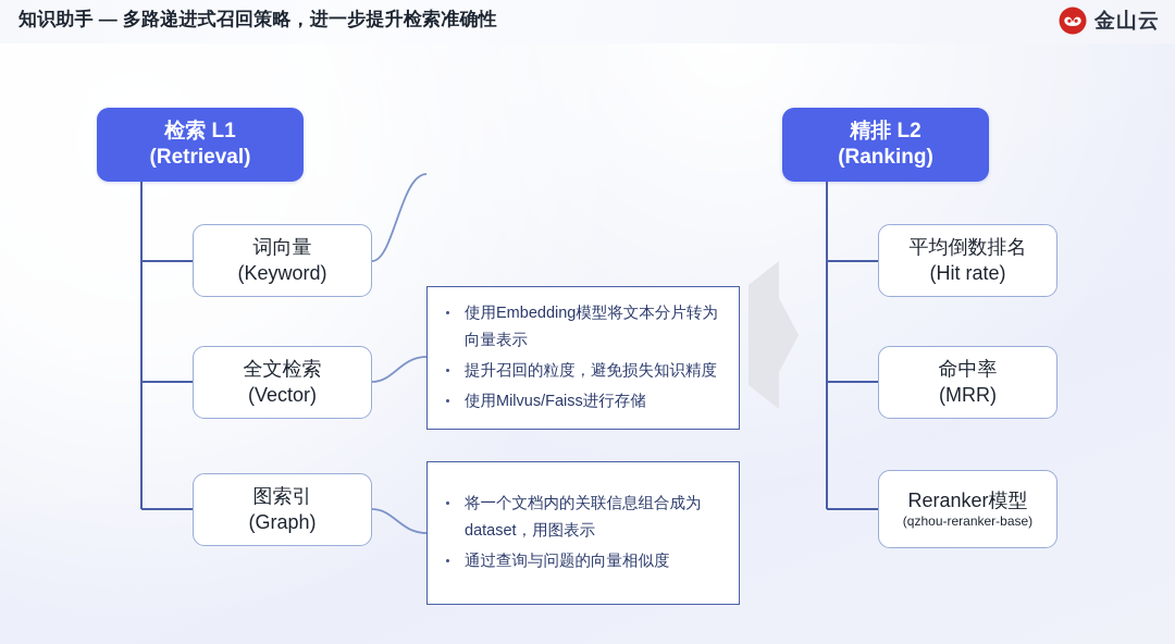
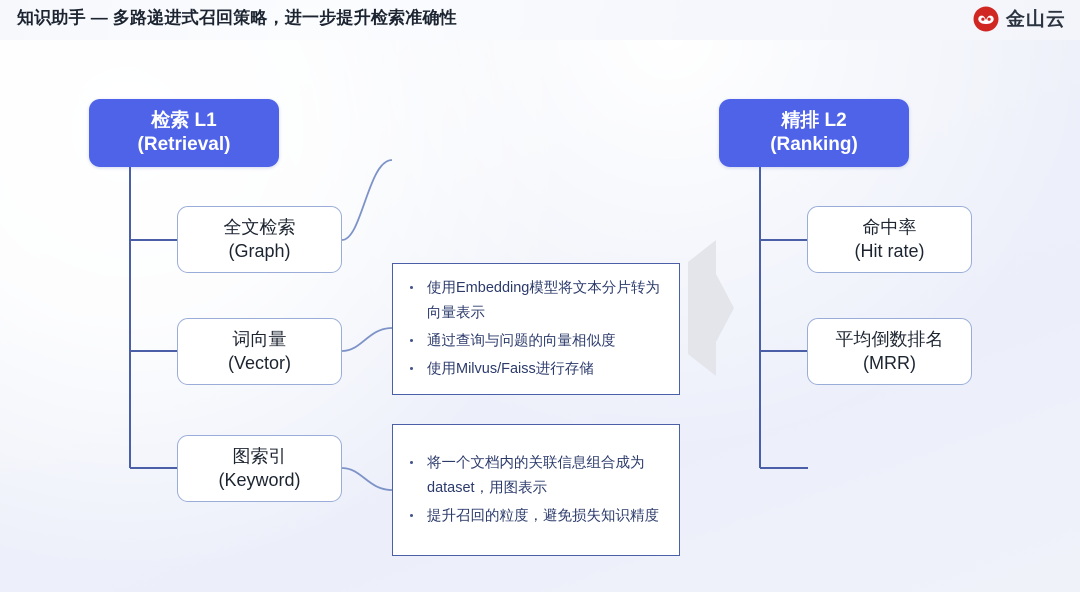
  知识助手 — 多路递进式召回策略，进一步提升检索准确性
  金山云
  检索 L1
  (Retrieval)
  精排 L2
  (Ranking)
- 词向量
+ 全文检索
- (Keyword)
+ (Graph)
- 全文检索
+ 词向量
  (Vector)
  图索引
- (Graph)
+ (Keyword)
  使用Embedding模型将文本分片转为向量表示
- 提升召回的粒度，避免损失知识精度
+ 通过查询与问题的向量相似度
  使用Milvus/Faiss进行存储
  将一个文档内的关联信息组合成为dataset，用图表示
- 通过查询与问题的向量相似度
+ 提升召回的粒度，避免损失知识精度
- 平均倒数排名
+ 命中率
  (Hit rate)
- 命中率
+ 平均倒数排名
  (MRR)
- Reranker模型
- (qzhou-reranker-base)
